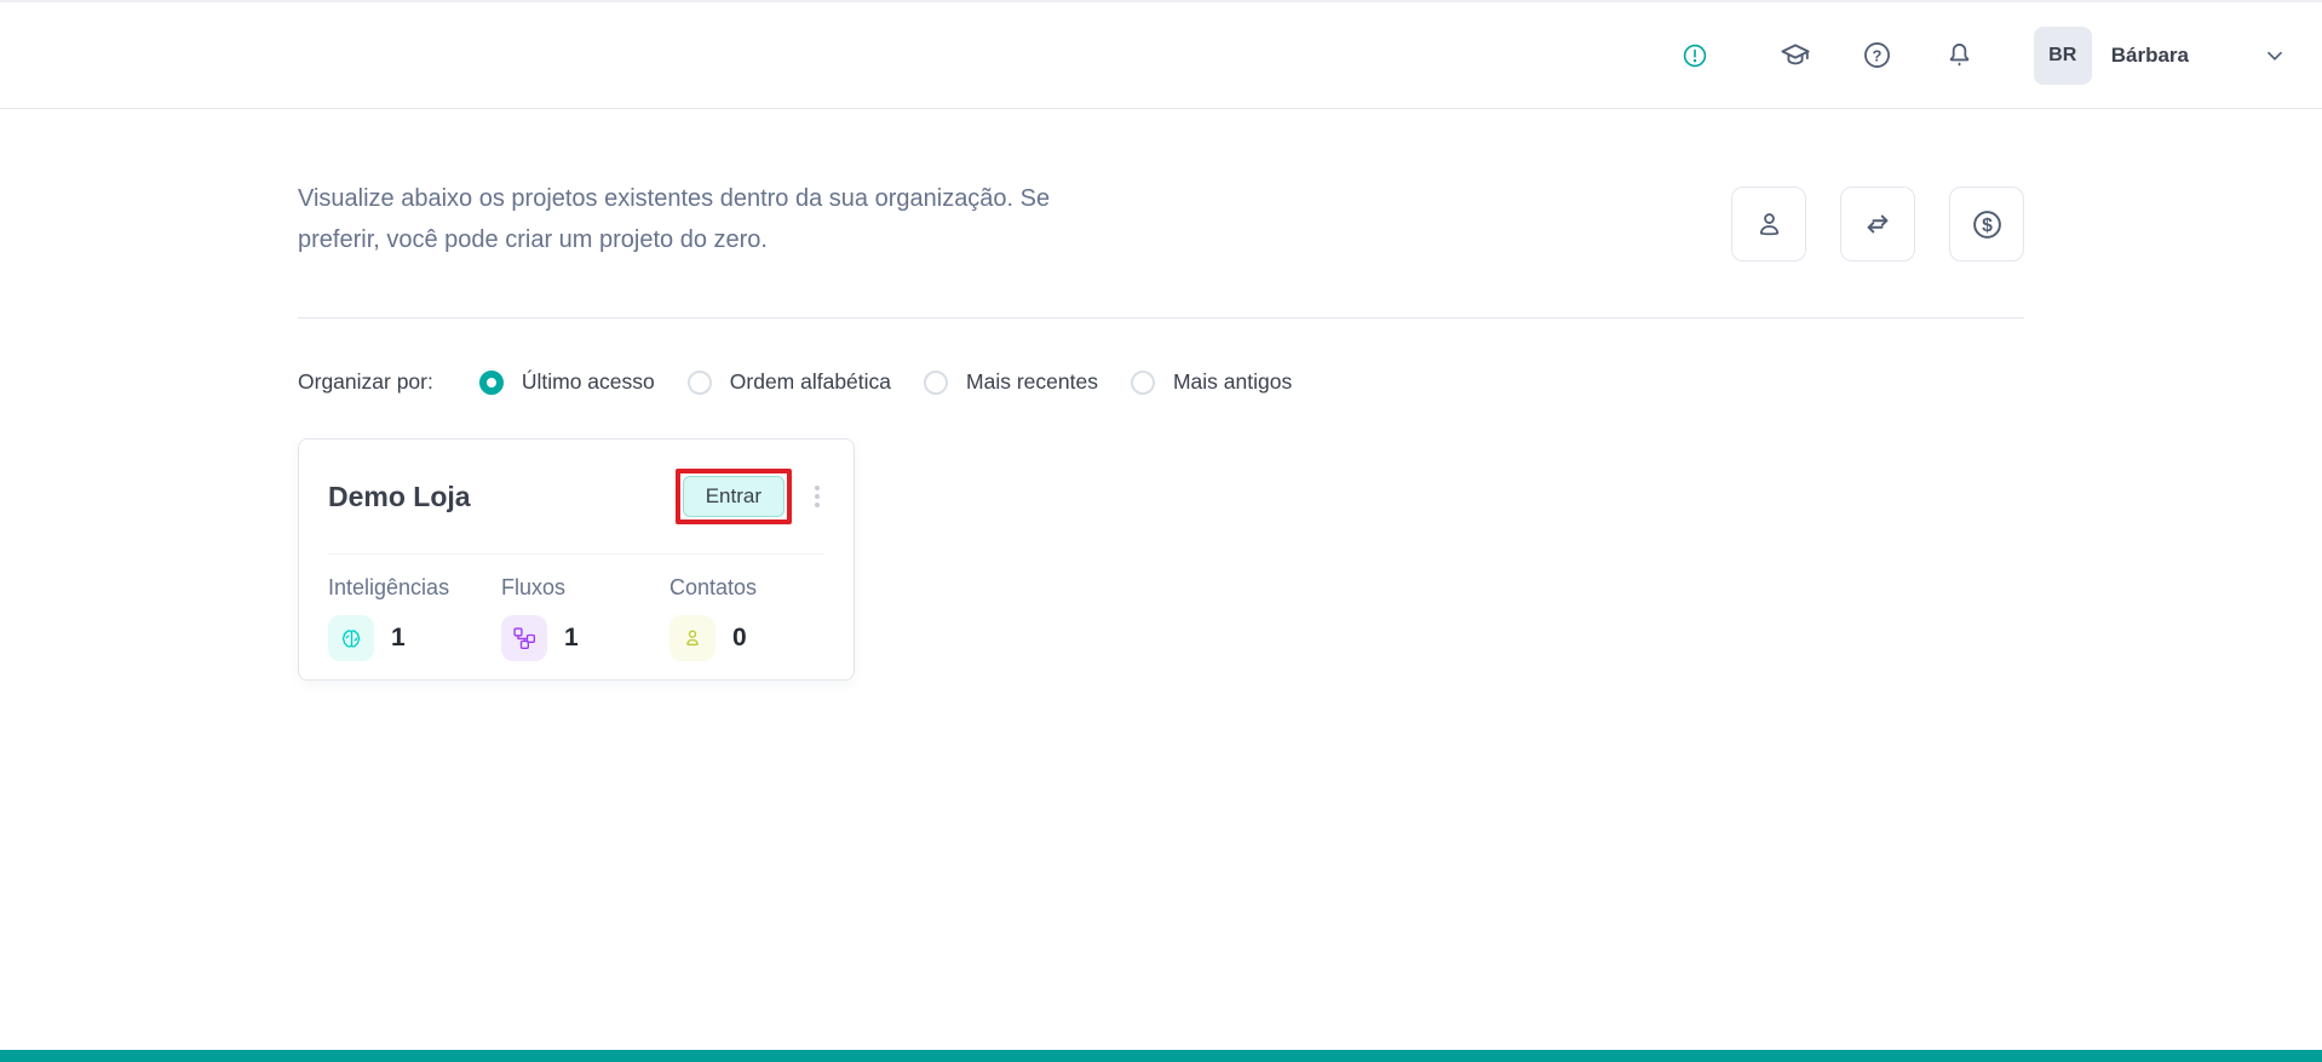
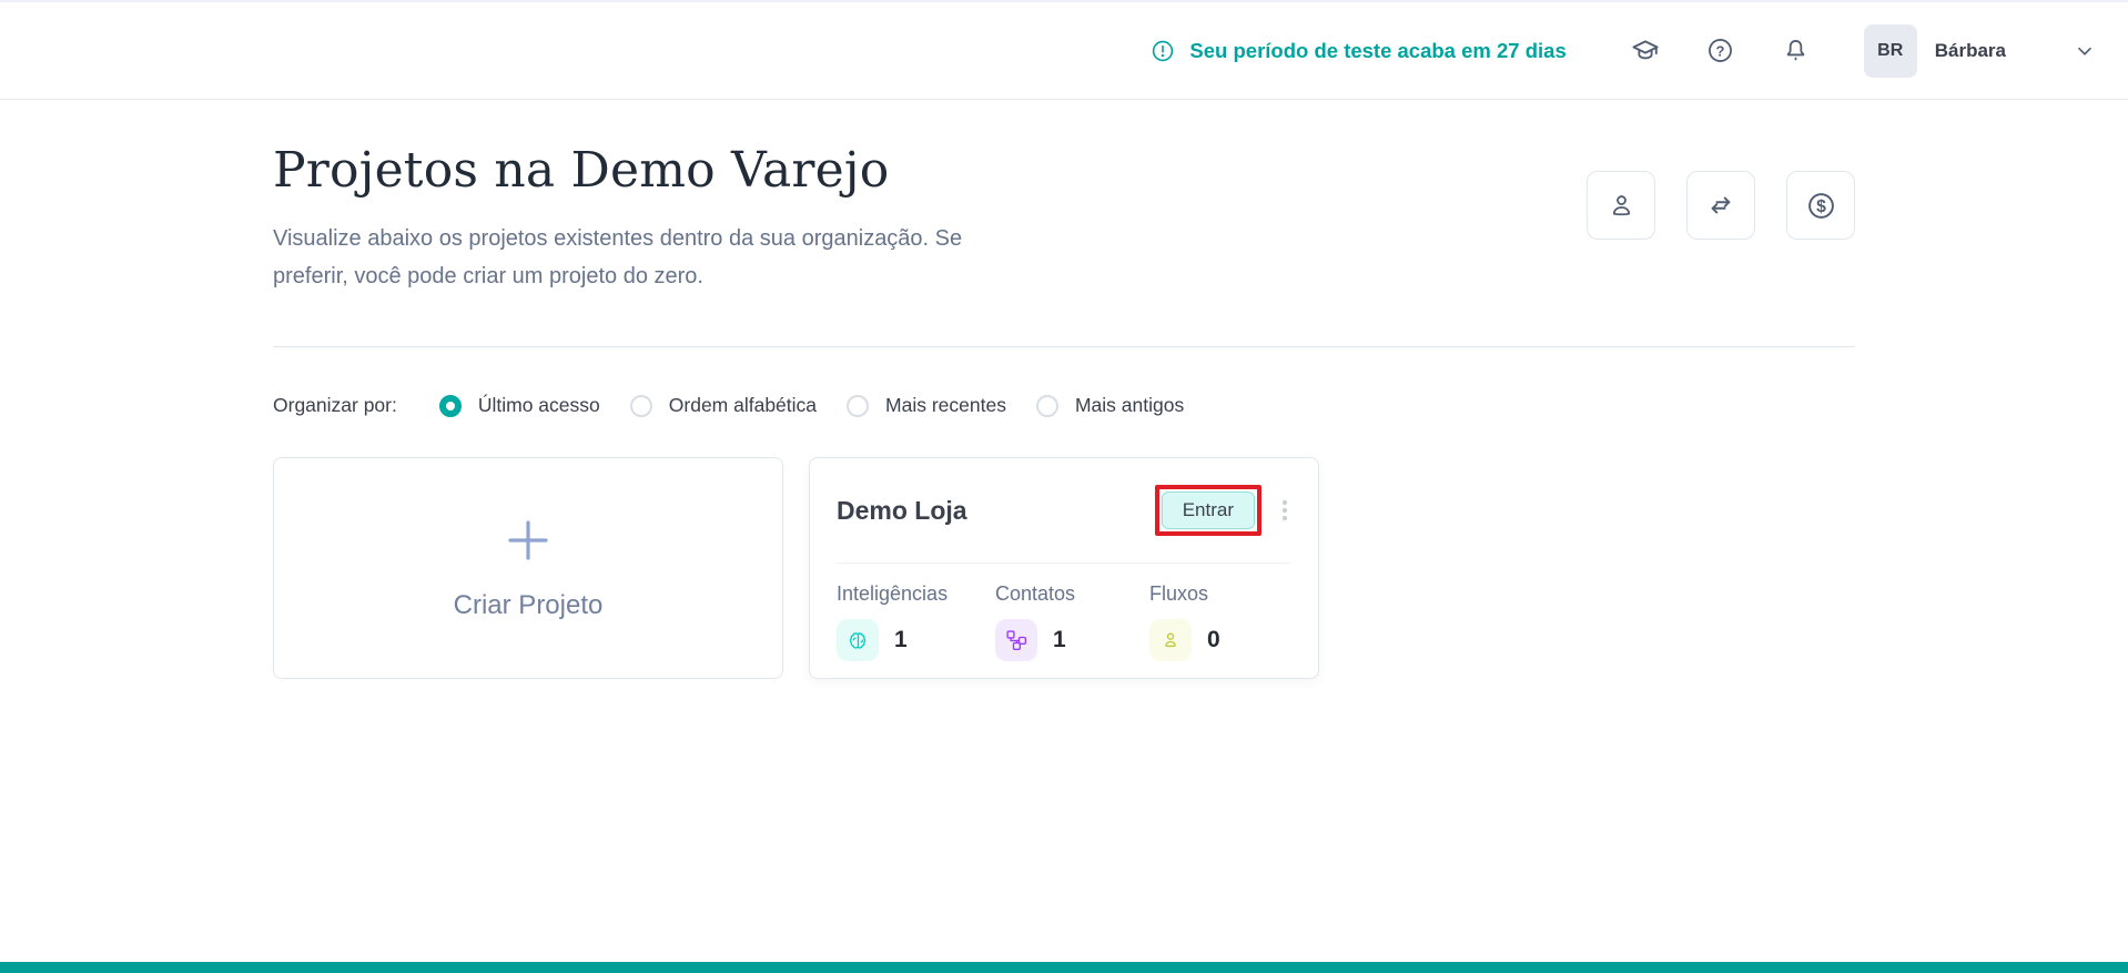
+ Seu período de teste acaba em 27 dias
  ?
  BR
  Bárbara
+ Projetos na Demo Varejo
  Visualize abaixo os projetos existentes dentro da sua organização. Se preferir, você pode criar um projeto do zero.
  $
  Organizar por:
  Último acesso
  Ordem alfabética
  Mais recentes
  Mais antigos
+ Criar Projeto
  Demo Loja
  Entrar
  Inteligências
  1
- Fluxos
+ Contatos
  1
- Contatos
+ Fluxos
  0
